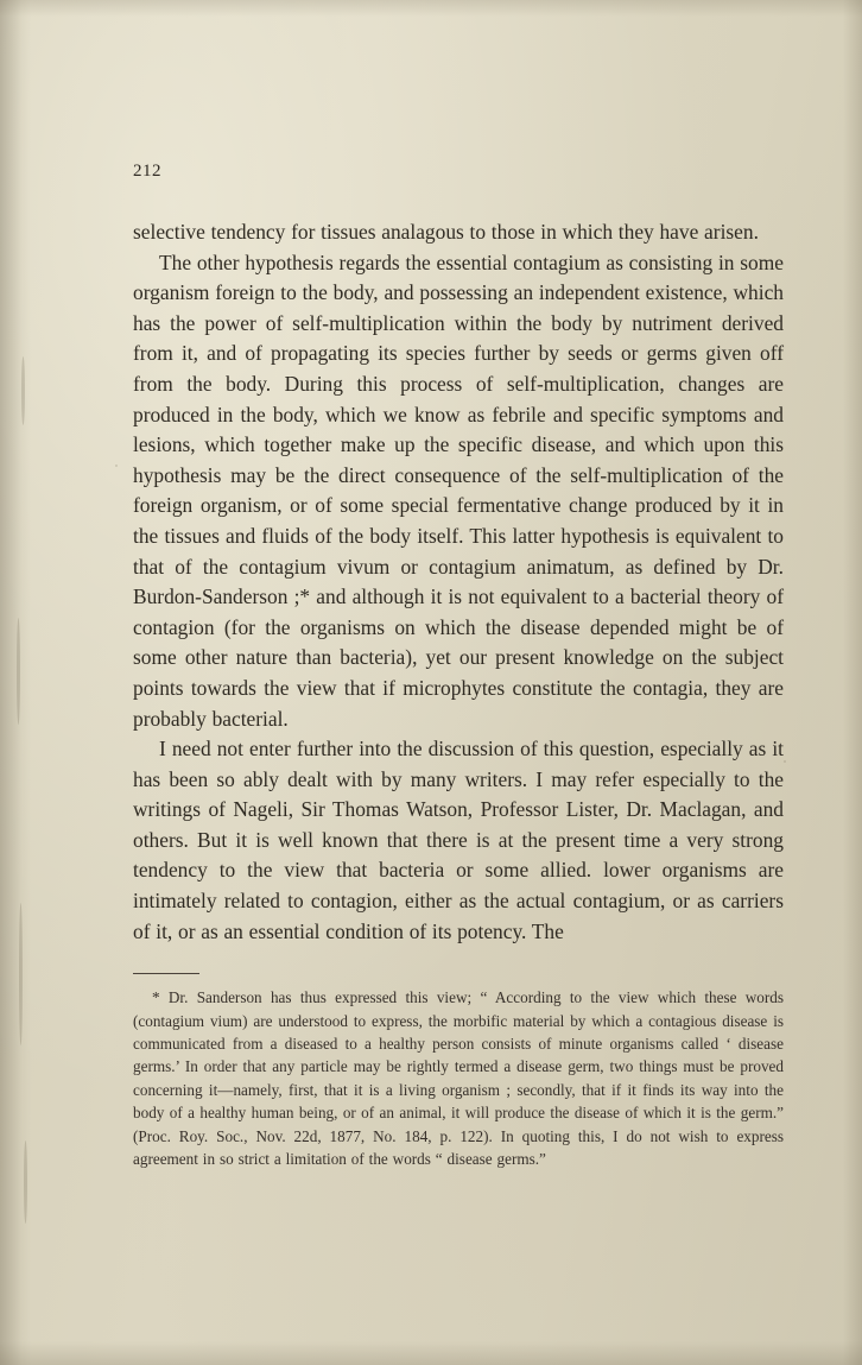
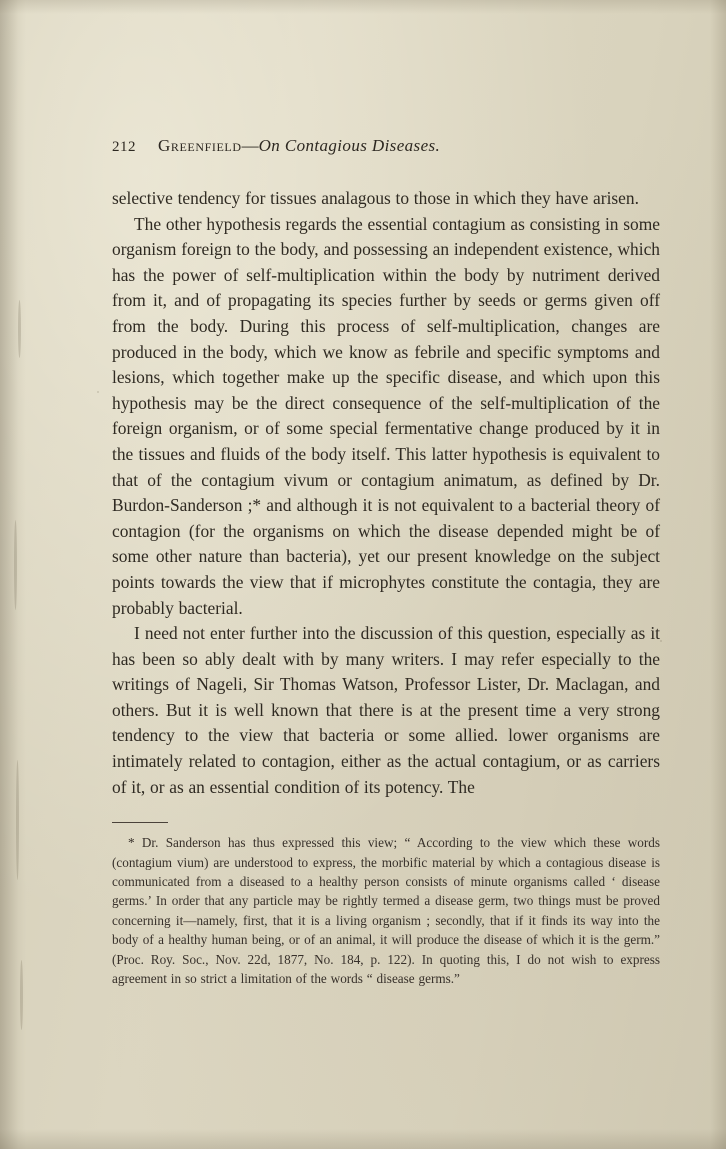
  212
+ Greenfield—On Contagious Diseases.
  selective tendency for tissues analagous to those in which they have arisen.
  The other hypothesis regards the essential contagium as consisting in some organism foreign to the body, and possessing an independent existence, which has the power of self-multiplication within the body by nutriment derived from it, and of propagating its species further by seeds or germs given off from the body. During this process of self-multiplication, changes are produced in the body, which we know as febrile and specific symptoms and lesions, which together make up the specific disease, and which upon this hypothesis may be the direct consequence of the self-multiplication of the foreign organism, or of some special fermentative change produced by it in the tissues and fluids of the body itself. This latter hypothesis is equivalent to that of the contagium vivum or contagium animatum, as defined by Dr. Burdon-Sanderson ;* and although it is not equivalent to a bacterial theory of contagion (for the organisms on which the disease depended might be of some other nature than bacteria), yet our present knowledge on the subject points towards the view that if microphytes constitute the contagia, they are probably bacterial.
  I need not enter further into the discussion of this question, especially as it has been so ably dealt with by many writers. I may refer especially to the writings of Nageli, Sir Thomas Watson, Professor Lister, Dr. Maclagan, and others. But it is well known that there is at the present time a very strong tendency to the view that bacteria or some allied. lower organisms are intimately related to contagion, either as the actual contagium, or as carriers of it, or as an essential condition of its potency. The
  * Dr. Sanderson has thus expressed this view; “ According to the view which these words (contagium vium) are understood to express, the morbific material by which a contagious disease is communicated from a diseased to a healthy person consists of minute organisms called ‘ disease germs.’ In order that any particle may be rightly termed a disease germ, two things must be proved concerning it—namely, first, that it is a living organism ; secondly, that if it finds its way into the body of a healthy human being, or of an animal, it will produce the disease of which it is the germ.” (Proc. Roy. Soc., Nov. 22d, 1877, No. 184, p. 122). In quoting this, I do not wish to express agreement in so strict a limitation of the words “ disease germs.”
